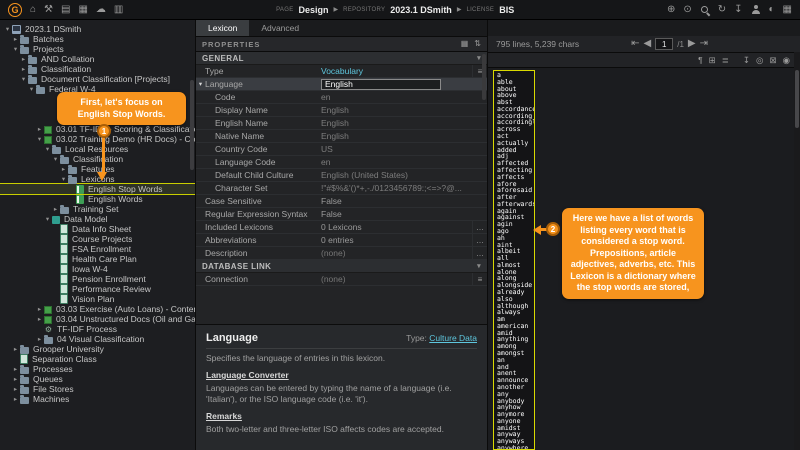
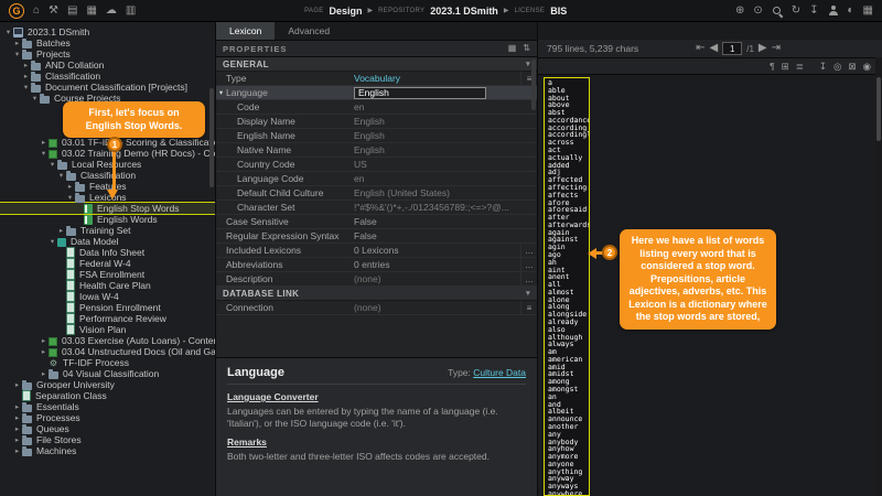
  G
  ⌂
  ⚒
  ▤
  ▦
  ☁
  ▥
  Design
  2023.1 DSmith
  BIS
  ⊕
  ⊙
  ↻
  ↧
  ◐
  ▦
  2023.1 DSmith
  Batches
  Projects
  AND Collation
  Classification
  Document Classification [Projects]
- Federal W-4
+ Course Projects
  Local Resources
  Classifiation
  Featues
  Lexicons
  English Stop Words
  English Words
  Training Set
  Data Model
  Data Info Sheet
- Course Projects
+ Federal W-4
  FSA Enrollment
  Health Care Plan
  Iowa W-4
  Pension Enrollment
  Performance Review
  Vision Plan
  03.03 Exercise (Auto Loans) - Conte
  ⚙
  TF-IDF Process
  04 Visual Classification
  Grooper University
  Separation Class
+ Essentials
  Processes
  Queues
  File Stores
  Machines
  First, let's focus on English Stop Words.
  1
  Lexicon
  Advanced
  PROPERTIES
  ▦
  ⇅
  GENERAL
  Type
  Vocabulary
  ≡
  Language
  English
  Code
  en
  Display Name
  English
  English Name
  English
  Native Name
  English
  Country Code
  US
  Language Code
  en
  Default Child Culture
  English (United States)
  Character Set
  !"#$%&'()*+,-./0123456789:;<=>?@...
  Case Sensitive
  False
  Regular Expression Syntax
  False
  Included Lexicons
  0 Lexicons
  …
  Abbreviations
  0 entries
  …
  Description
  (none)
  …
  DATABASE LINK
  Connection
  (none)
  ≡
  Language
  Type: Culture Data
- Specifies the language of entries in this lexicon.
  Language Converter
  Languages can be entered by typing the name of a language (i.e. 'Italian'), or the ISO language code (i.e. 'it').
  Remarks
  Both two-letter and three-letter ISO affects codes are accepted.
  795 lines, 5,239 chars
  ⇤
  ◀
  1
  /1
  ▶
  ⇥
  ¶
  ⊞
  ≣
  ↧
  ◎
  ⊠
  ◉
  a
  able
  about
  above
  abst
  accordanc
  according
  according
  across
  act
  actually
  added
  adj
  affected
  affecting
  affects
  afore
  aforesaid
  after
  afterward
  again
  against
  agin
  ago
  ah
  aint
- albeit
+ anent
  all
  almost
  alone
  along
  alongside
  already
  also
  although
  always
  am
  american
  amid
- anything
+ amidst
  among
  amongst
  an
  and
- anent
+ albeit
  announce
  another
  any
  anybody
  anyhow
  anymore
  anyone
- amidst
+ anything
  anyway
  anyways
  anywhere
  2
  Here we have a list of words listing every word that is considered a stop word. Prepositions, article adjectives, adverbs, etc. This Lexicon is a dictionary where the stop words are stored,
